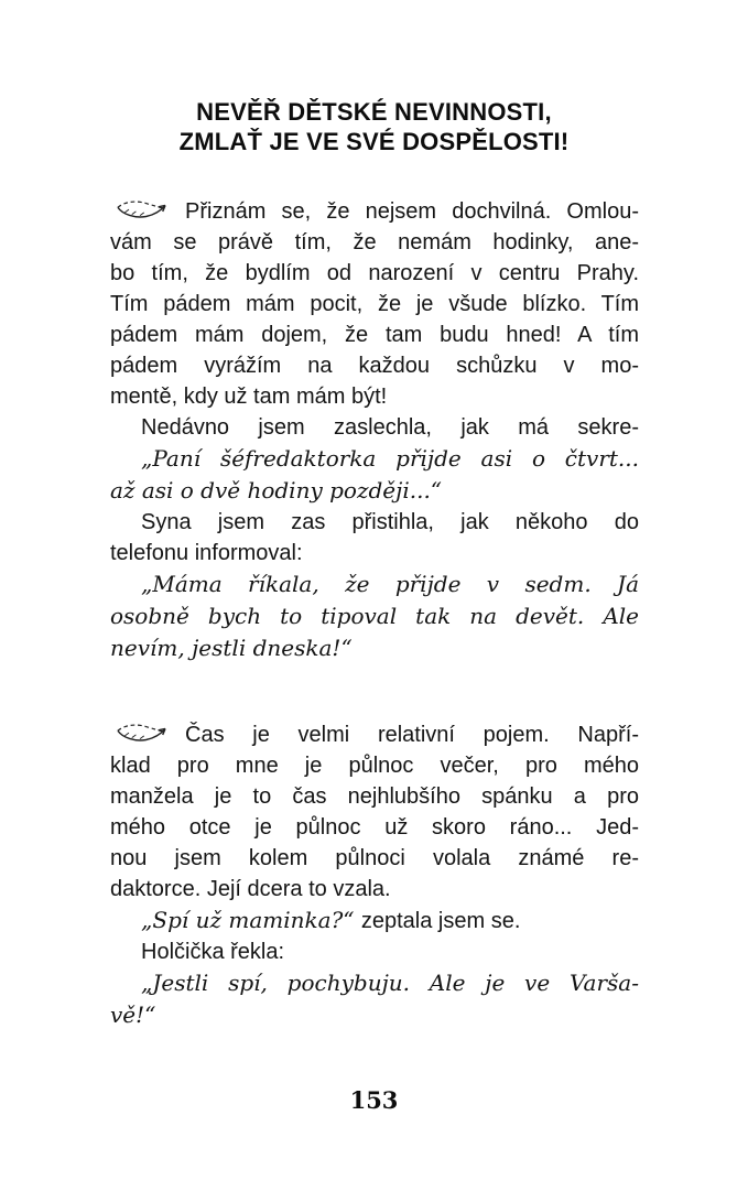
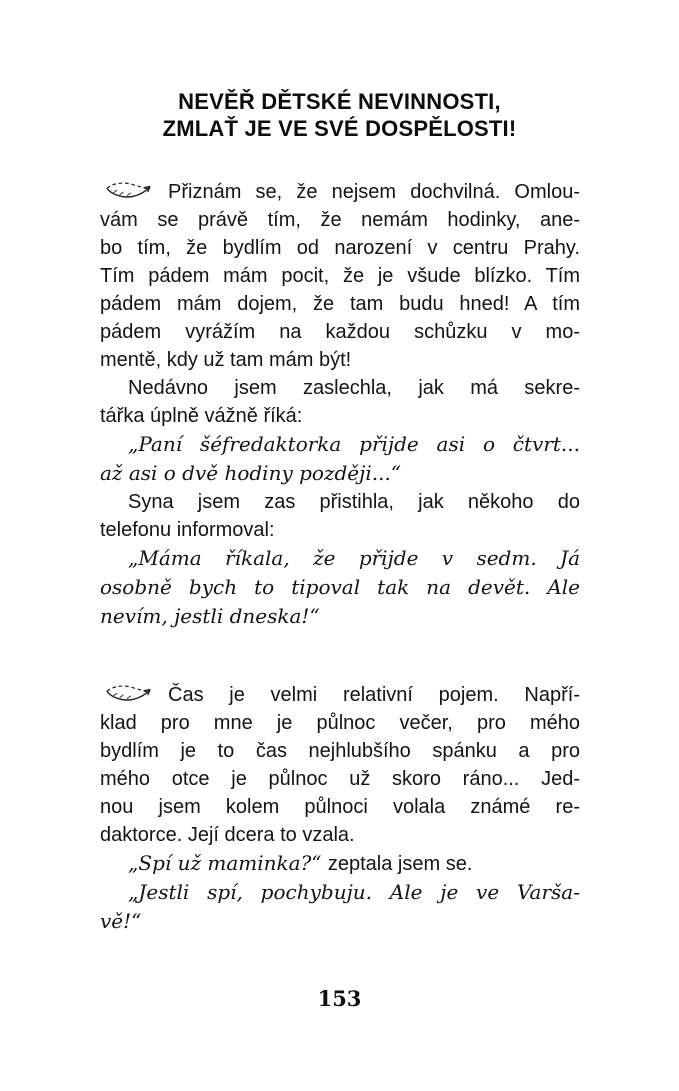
  NEVĚŘ DĚTSKÉ NEVINNOSTI,
  ZMLAŤ JE VE SVÉ DOSPĚLOSTI!
  Přiznám se, že nejsem dochvilná. Omlou-
  vám se právě tím, že nemám hodinky, ane-
  bo tím, že bydlím od narození v centru Prahy.
  Tím pádem mám pocit, že je všude blízko. Tím
  pádem mám dojem, že tam budu hned! A tím
  pádem vyrážím na každou schůzku v mo-
  mentě, kdy už tam mám být!
  Nedávno jsem zaslechla, jak má sekre-
+ tářka úplně vážně říká:
  „Paní šéfredaktorka přijde asi o čtvrt...
  až asi o dvě hodiny později...“
  Syna jsem zas přistihla, jak někoho do
  telefonu informoval:
  „Máma říkala, že přijde v sedm. Já
  osobně bych to tipoval tak na devět. Ale
  nevím, jestli dneska!“
  Čas je velmi relativní pojem. Napří-
  klad pro mne je půlnoc večer, pro mého
- manžela je to čas nejhlubšího spánku a pro
+ bydlím je to čas nejhlubšího spánku a pro
  mého otce je půlnoc už skoro ráno... Jed-
  nou jsem kolem půlnoci volala známé re-
  daktorce. Její dcera to vzala.
  „Spí už maminka?“ zeptala jsem se.
- Holčička řekla:
  „Jestli spí, pochybuju. Ale je ve Varša-
  vě!“
  153
